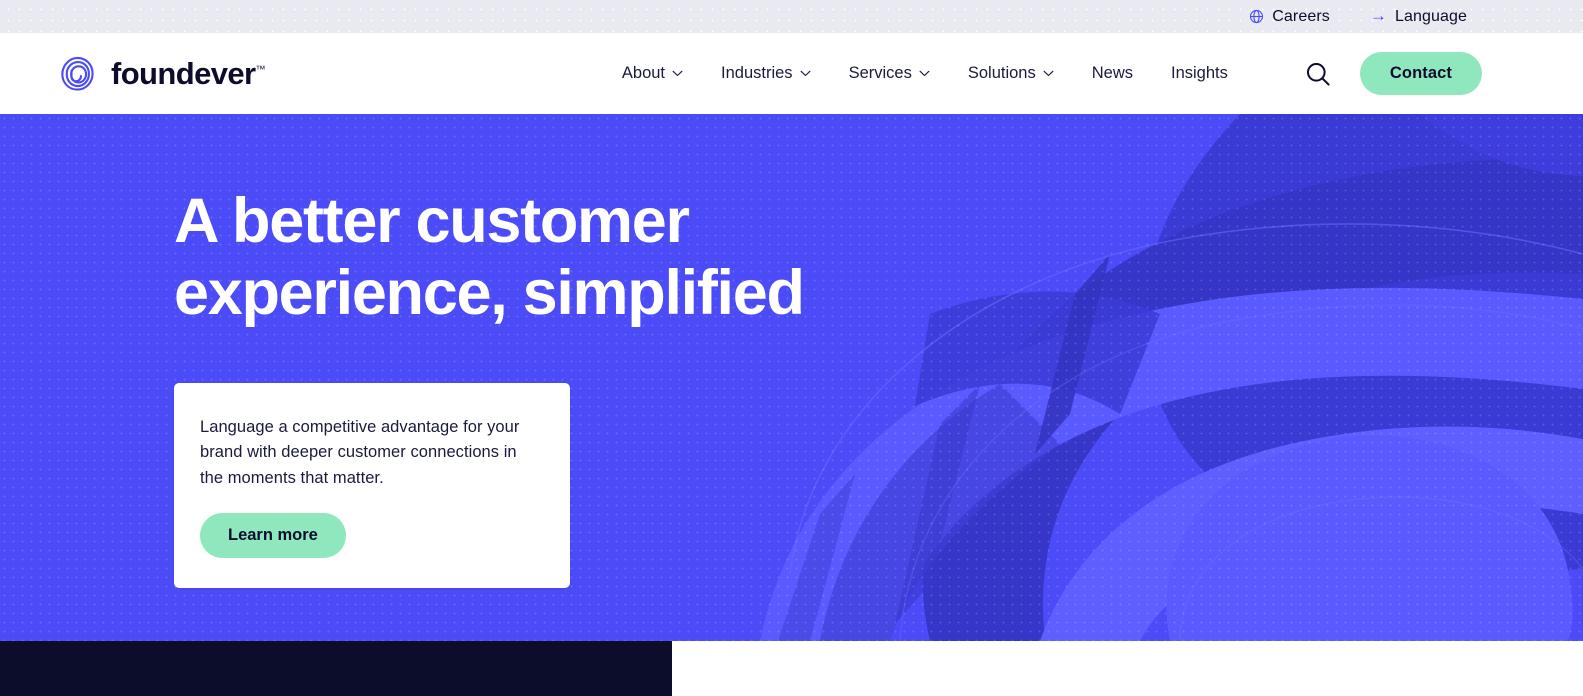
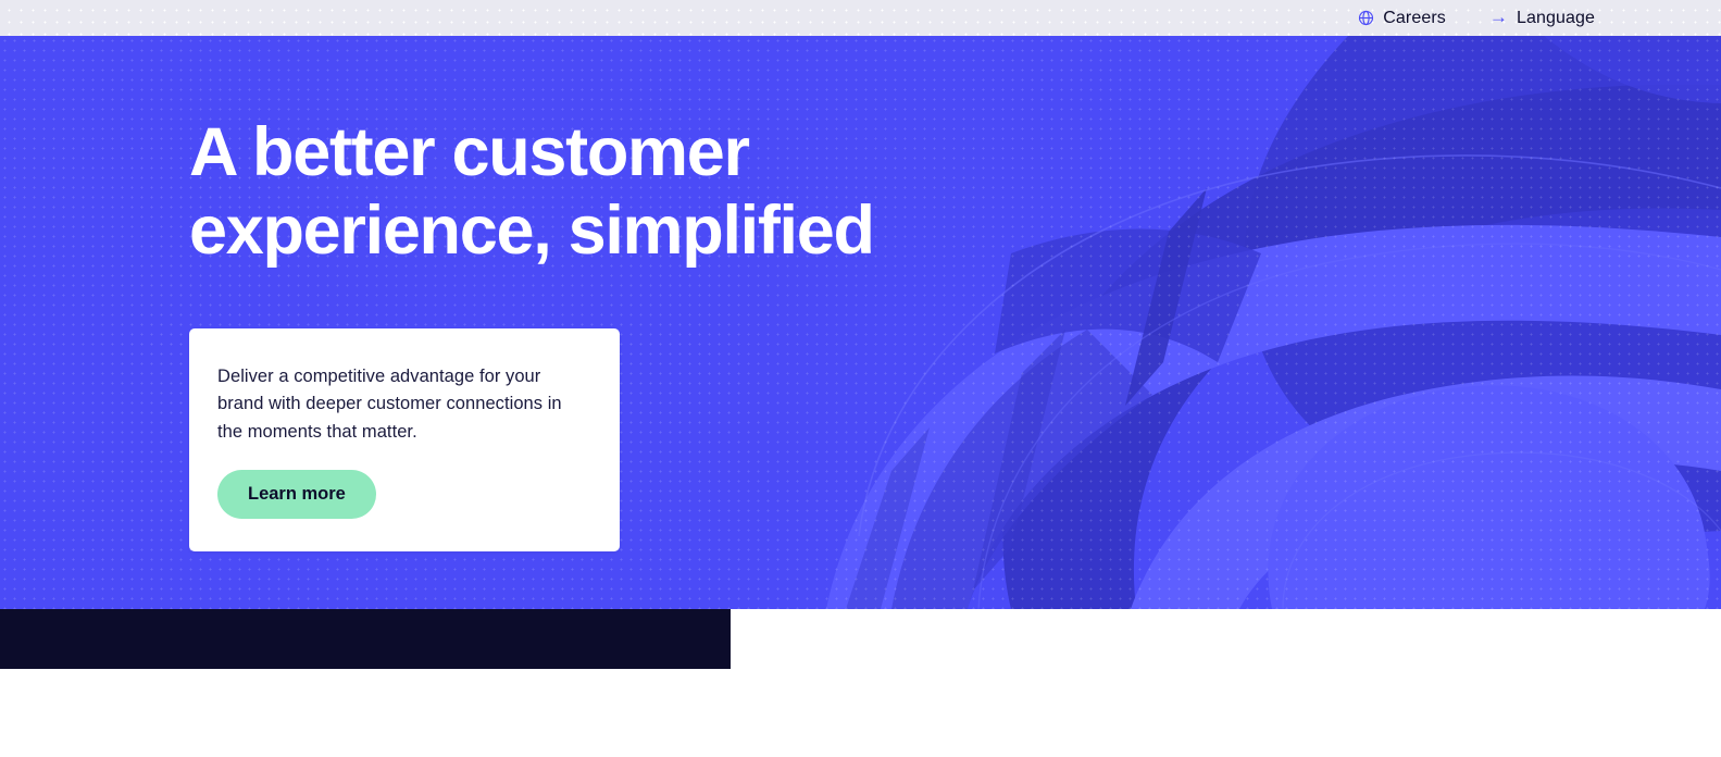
  Careers
  →
  Language
- foundever™
- About
- Industries
- Services
- Solutions
- News
- Insights
- Contact
  A better customer
  experience, simplified
- Language a competitive advantage for your brand with deeper customer connections in the moments that matter.
+ Deliver a competitive advantage for your brand with deeper customer connections in the moments that matter.
  Learn more
